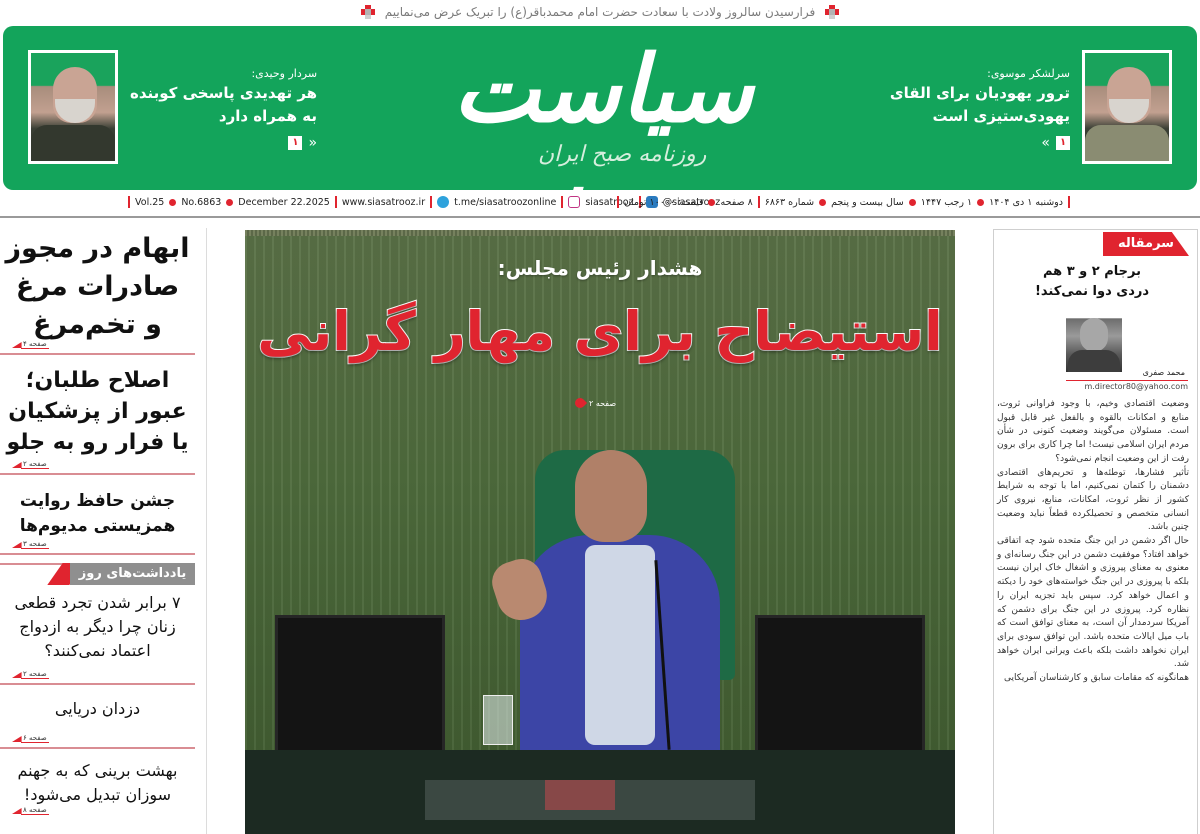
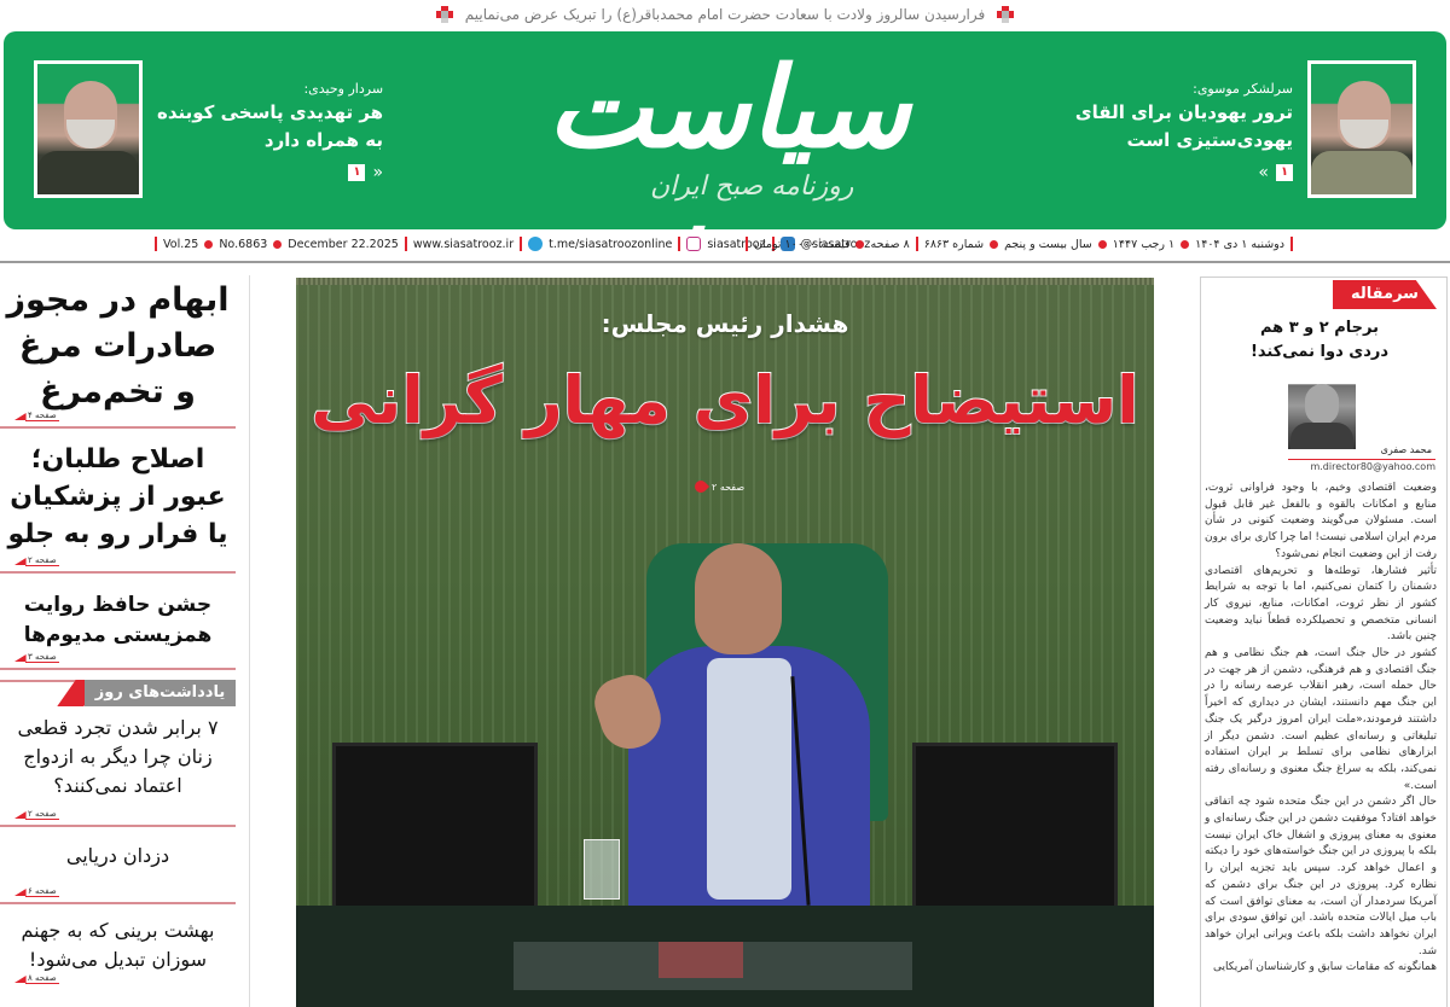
  فرارسیدن سالروز ولادت با سعادت حضرت امام محمدباقر(ع) را تبریک عرض می‌نماییم
  سردار وحیدی:
  هر تهدیدی پاسخی کوبنده
  به همراه دارد
  ۱
  «
  سیاستوز
  روزنامه صبح ایران
  سرلشکر موسوی:
  ترور یهودیان برای القای
  یهودی‌ستیزی است
  ۱
  »
  Vol.25
  No.6863
  December 22.2025
  www.siasatrooz.ir
  t.me/siasatroozonline
  siasatrooz
  @siasatroz
  دوشنبه ۱ دی ۱۴۰۴
  ۱ رجب ۱۴۴۷
  سال بیست و پنجم
  شماره ۶۸۶۳
  ۸ صفحه
  قیمت: ۱۰۰۰۰ تومان
  ابهام در مجوز صادرات مرغ و تخم‌مرغ
  صفحه ۴
  اصلاح طلبان؛ عبور از پزشکیان یا فرار رو به جلو
  صفحه ۲
  جشن حافظ روایت همزیستی مدیوم‌ها
  صفحه ۳
  یادداشت‌های روز
  ۷ برابر شدن تجرد قطعی زنان چرا دیگر به ازدواج اعتماد نمی‌کنند؟
  صفحه ۲
  دزدان دریایی
  صفحه ۶
  بهشت برینی که به جهنم سوزان تبدیل می‌شود!
  صفحه ۸
  هشدار رئیس مجلس:
  استیضاح برای مهار گرانی
  صفحه ۲
  سرمقاله
  برجام ۲ و ۳ هم
  دردی دوا نمی‌کند!
  محمد صفری
  m.director80@yahoo.com
  وضعیت اقتصادی وخیم، با وجود فراوانی ثروت، منابع و امکانات بالقوه و بالفعل غیر قابل قبول است. مسئولان می‌گویند وضعیت کنونی در شأن مردم ایران اسلامی نیست! اما چرا کاری برای برون رفت از این وضعیت انجام نمی‌شود؟
  تأثیر فشارها، توطئه‌ها و تحریم‌های اقتصادی دشمنان را کتمان نمی‌کنیم، اما با توجه به شرایط کشور از نظر ثروت، امکانات، منابع، نیروی کار انسانی متخصص و تحصیلکرده قطعاً نباید وضعیت چنین باشد.
+ کشور در حال جنگ است، هم جنگ نظامی و هم جنگ اقتصادی و هم فرهنگی، دشمن از هر جهت در حال حمله است، رهبر انقلاب عرصه رسانه را در این جنگ مهم دانستند، ایشان در دیداری که اخیراً داشتند فرمودند،«ملت ایران امروز درگیر یک جنگ تبلیغاتی و رسانه‌ای عظیم است. دشمن دیگر از ابزارهای نظامی برای تسلط بر ایران استفاده نمی‌کند، بلکه به سراغ جنگ معنوی و رسانه‌ای رفته است.»
  حال اگر دشمن در این جنگ متحده شود چه اتفاقی خواهد افتاد؟ موفقیت دشمن در این جنگ رسانه‌ای و معنوی به معنای پیروزی و اشغال خاک ایران نیست بلکه با پیروزی در این جنگ خواسته‌های خود را دیکته و اعمال خواهد کرد. سپس باید تجزیه ایران را نظاره کرد. پیروزی در این جنگ برای دشمن که آمریکا سردمدار آن است، به معنای توافق است که باب میل ایالات متحده باشد. این توافق سودی برای ایران نخواهد داشت بلکه باعث ویرانی ایران خواهد شد.
  همانگونه که مقامات سابق و کارشناسان آمریکایی
